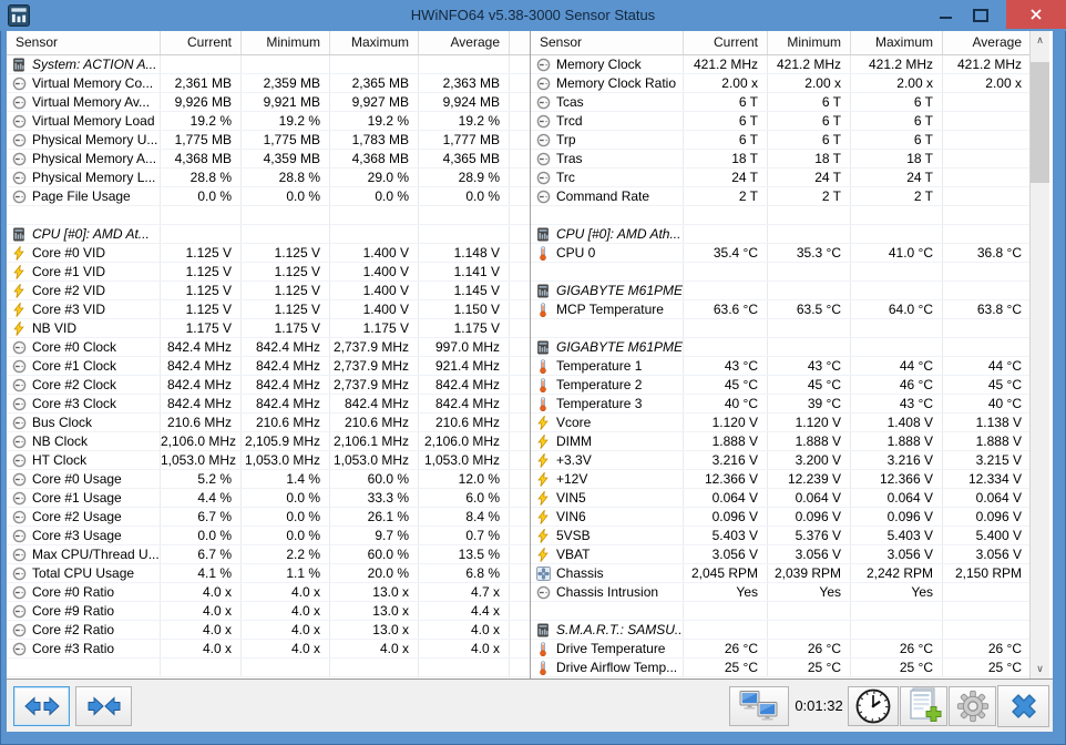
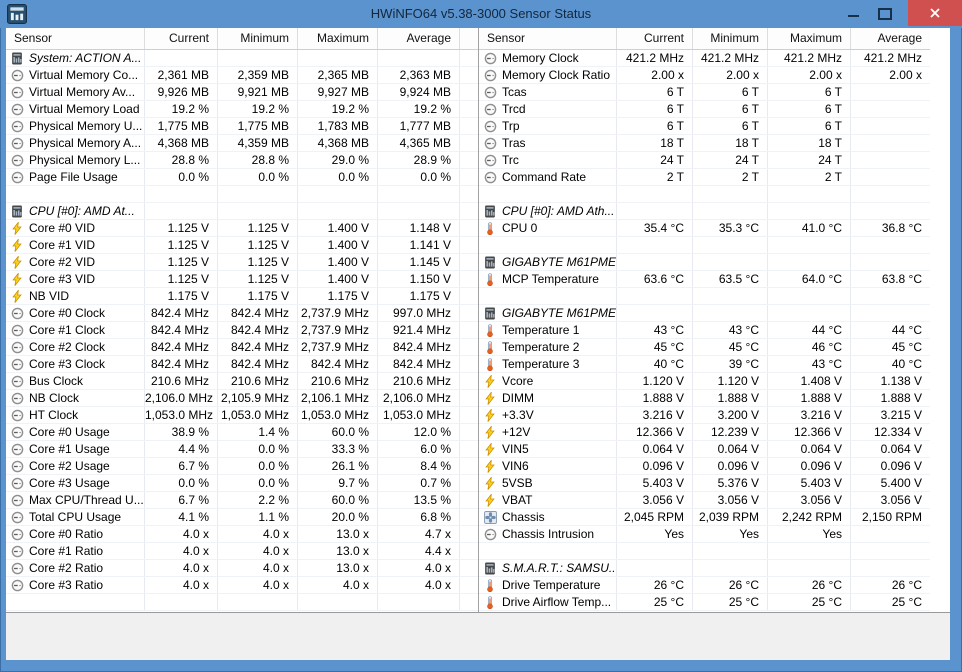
  HWiNFO64 v5.38-3000 Sensor Status
  Sensor
  Current
  Minimum
  Maximum
  Average
  System: ACTION A...
  Virtual Memory Co...
  2,361 MB
  2,359 MB
  2,365 MB
  2,363 MB
  Virtual Memory Av...
  9,926 MB
  9,921 MB
  9,927 MB
  9,924 MB
  Virtual Memory Load
  19.2 %
  19.2 %
  19.2 %
  19.2 %
  Physical Memory U...
  1,775 MB
  1,775 MB
  1,783 MB
  1,777 MB
  Physical Memory A...
  4,368 MB
  4,359 MB
  4,368 MB
  4,365 MB
  Physical Memory L...
  28.8 %
  28.8 %
  29.0 %
  28.9 %
  Page File Usage
  0.0 %
  0.0 %
  0.0 %
  0.0 %
  CPU [#0]: AMD At...
  Core #0 VID
  1.125 V
  1.125 V
  1.400 V
  1.148 V
  Core #1 VID
  1.125 V
  1.125 V
  1.400 V
  1.141 V
  Core #2 VID
  1.125 V
  1.125 V
  1.400 V
  1.145 V
  Core #3 VID
  1.125 V
  1.125 V
  1.400 V
  1.150 V
  NB VID
  1.175 V
  1.175 V
  1.175 V
  1.175 V
  Core #0 Clock
  842.4 MHz
  842.4 MHz
  2,737.9 MHz
  997.0 MHz
  Core #1 Clock
  842.4 MHz
  842.4 MHz
  2,737.9 MHz
  921.4 MHz
  Core #2 Clock
  842.4 MHz
  842.4 MHz
  2,737.9 MHz
  842.4 MHz
  Core #3 Clock
  842.4 MHz
  842.4 MHz
  842.4 MHz
  842.4 MHz
  Bus Clock
  210.6 MHz
  210.6 MHz
  210.6 MHz
  210.6 MHz
  NB Clock
  2,106.0 MHz
  2,105.9 MHz
  2,106.1 MHz
  2,106.0 MHz
  HT Clock
  1,053.0 MHz
  1,053.0 MHz
  1,053.0 MHz
  1,053.0 MHz
  Core #0 Usage
- 5.2 %
+ 38.9 %
  1.4 %
  60.0 %
  12.0 %
  Core #1 Usage
  4.4 %
  0.0 %
  33.3 %
  6.0 %
  Core #2 Usage
  6.7 %
  0.0 %
  26.1 %
  8.4 %
  Core #3 Usage
  0.0 %
  0.0 %
  9.7 %
  0.7 %
  Max CPU/Thread U...
  6.7 %
  2.2 %
  60.0 %
  13.5 %
  Total CPU Usage
  4.1 %
  1.1 %
  20.0 %
  6.8 %
  Core #0 Ratio
  4.0 x
  4.0 x
  13.0 x
  4.7 x
- Core #9 Ratio
+ Core #1 Ratio
  4.0 x
  4.0 x
  13.0 x
  4.4 x
  Core #2 Ratio
  4.0 x
  4.0 x
  13.0 x
  4.0 x
  Core #3 Ratio
  4.0 x
  4.0 x
  4.0 x
  4.0 x
  Sensor
  Current
  Minimum
  Maximum
  Average
  Memory Clock
  421.2 MHz
  421.2 MHz
  421.2 MHz
  421.2 MHz
  Memory Clock Ratio
  2.00 x
  2.00 x
  2.00 x
  2.00 x
  Tcas
  6 T
  6 T
  6 T
  Trcd
  6 T
  6 T
  6 T
  Trp
  6 T
  6 T
  6 T
  Tras
  18 T
  18 T
  18 T
  Trc
  24 T
  24 T
  24 T
  Command Rate
  2 T
  2 T
  2 T
  CPU [#0]: AMD Ath...
  CPU 0
  35.4 °C
  35.3 °C
  41.0 °C
  36.8 °C
  GIGABYTE M61PME
  MCP Temperature
  63.6 °C
  63.5 °C
  64.0 °C
  63.8 °C
  GIGABYTE M61PME
  Temperature 1
  43 °C
  43 °C
  44 °C
  44 °C
  Temperature 2
  45 °C
  45 °C
  46 °C
  45 °C
  Temperature 3
  40 °C
  39 °C
  43 °C
  40 °C
  Vcore
  1.120 V
  1.120 V
  1.408 V
  1.138 V
  DIMM
  1.888 V
  1.888 V
  1.888 V
  1.888 V
  +3.3V
  3.216 V
  3.200 V
  3.216 V
  3.215 V
  +12V
  12.366 V
  12.239 V
  12.366 V
  12.334 V
  VIN5
  0.064 V
  0.064 V
  0.064 V
  0.064 V
  VIN6
  0.096 V
  0.096 V
  0.096 V
  0.096 V
  5VSB
  5.403 V
  5.376 V
  5.403 V
  5.400 V
  VBAT
  3.056 V
  3.056 V
  3.056 V
  3.056 V
  Chassis
  2,045 RPM
  2,039 RPM
  2,242 RPM
  2,150 RPM
  Chassis Intrusion
  Yes
  Yes
  Yes
  S.M.A.R.T.: SAMSU..
  Drive Temperature
  26 °C
  26 °C
  26 °C
  26 °C
  Drive Airflow Temp...
  25 °C
  25 °C
  25 °C
  25 °C
- ∧
- ∨
- 0:01:32
